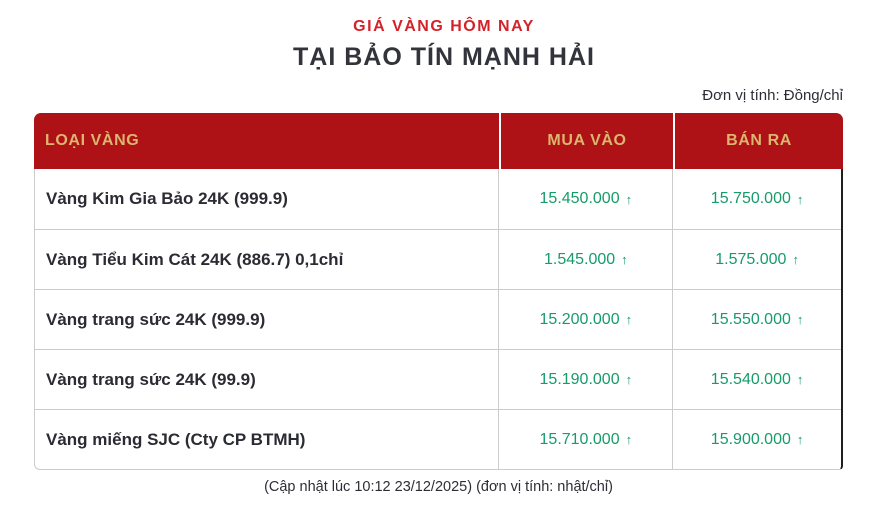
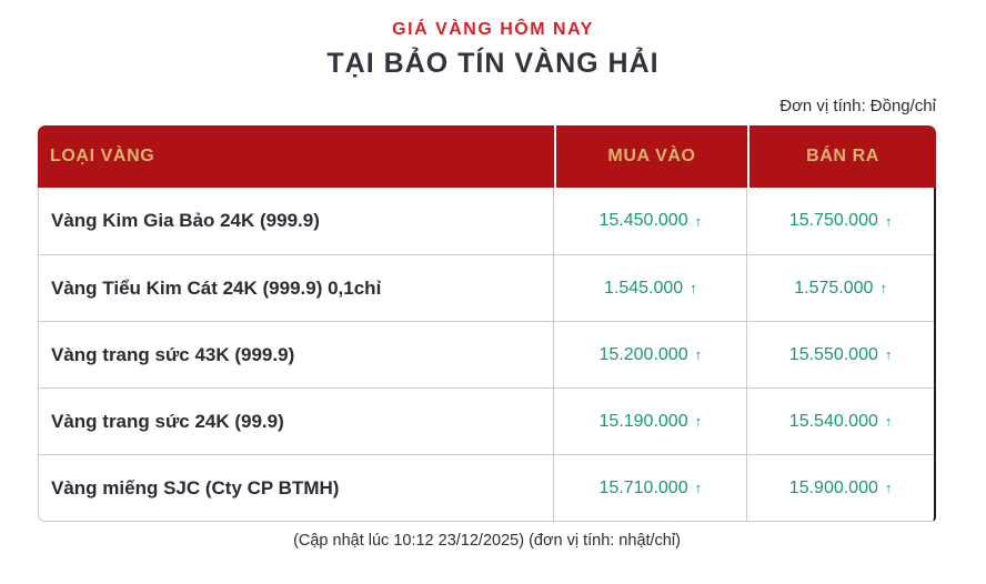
  GIÁ VÀNG HÔM NAY
- TẠI BẢO TÍN MẠNH HẢI
+ TẠI BẢO TÍN VÀNG HẢI
  Đơn vị tính: Đồng/chỉ
  LOẠI VÀNG
  MUA VÀO
  BÁN RA
  Vàng Kim Gia Bảo 24K (999.9)
  15.450.000
  ↑
  15.750.000
  ↑
- Vàng Tiểu Kim Cát 24K (886.7) 0,1chỉ
+ Vàng Tiểu Kim Cát 24K (999.9) 0,1chỉ
  1.545.000
  ↑
  1.575.000
  ↑
- Vàng trang sức 24K (999.9)
+ Vàng trang sức 43K (999.9)
  15.200.000
  ↑
  15.550.000
  ↑
  Vàng trang sức 24K (99.9)
  15.190.000
  ↑
  15.540.000
  ↑
  Vàng miếng SJC (Cty CP BTMH)
  15.710.000
  ↑
  15.900.000
  ↑
  (Cập nhật lúc 10:12 23/12/2025) (đơn vị tính: nhật/chỉ)
